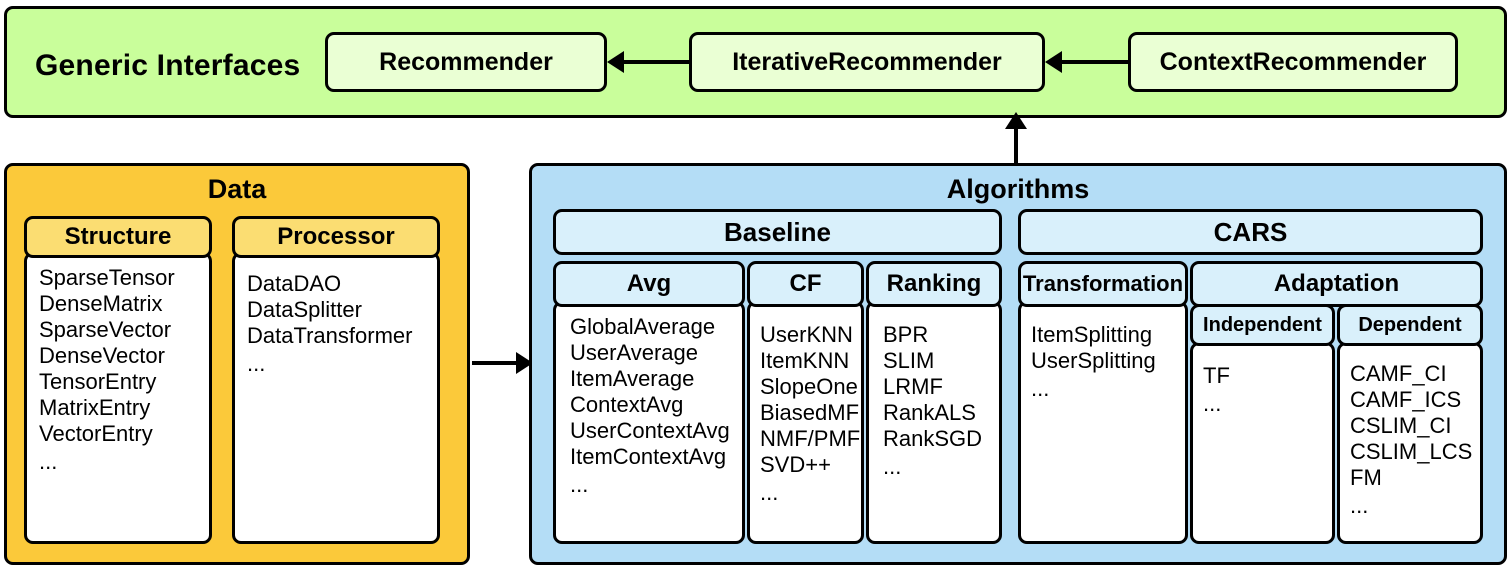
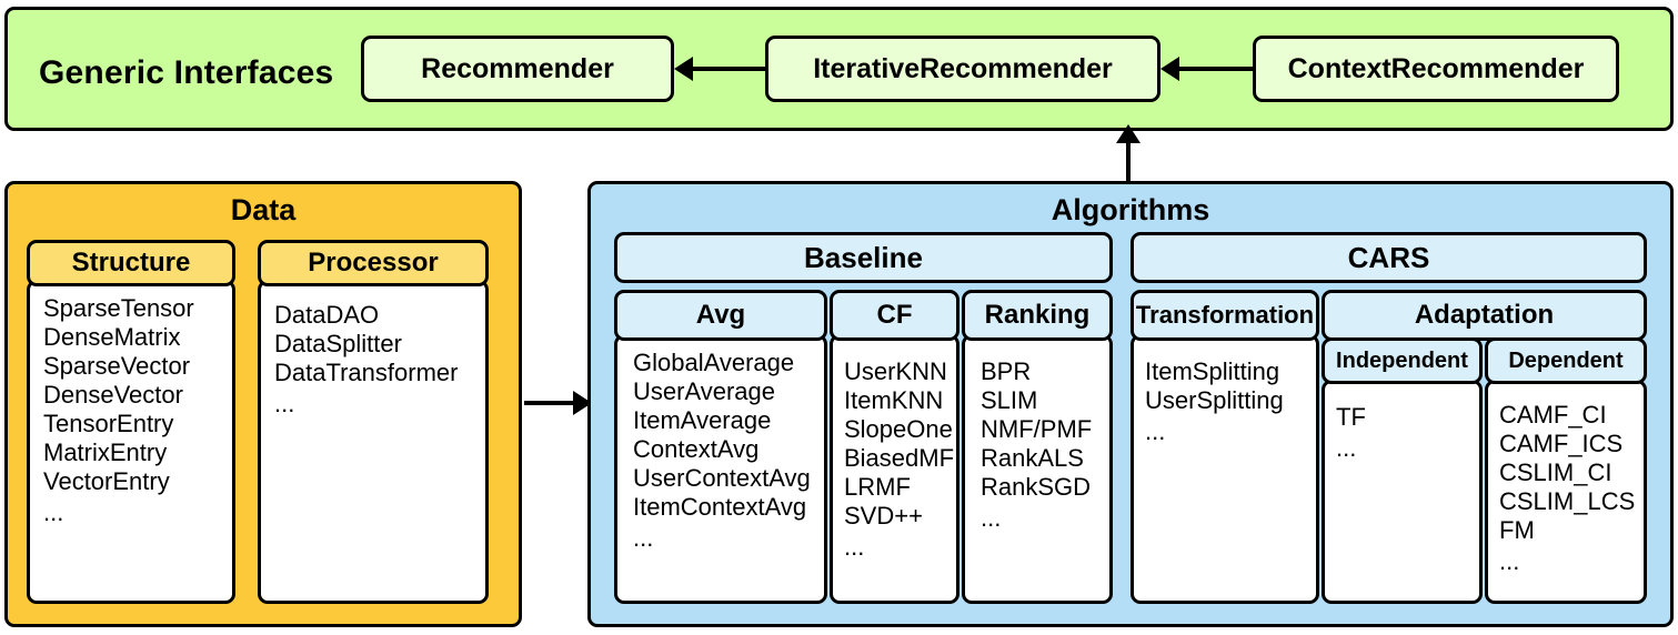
  Generic Interfaces
  Recommender
  IterativeRecommender
  ContextRecommender
  Data
  Structure
  SparseTensor
  DenseMatrix
  SparseVector
  DenseVector
  TensorEntry
  MatrixEntry
  VectorEntry
  ...
  Processor
  DataDAO
  DataSplitter
  DataTransformer
  ...
  Algorithms
  Baseline
  Avg
  GlobalAverage
  UserAverage
  ItemAverage
  ContextAvg
  UserContextAvg
  ItemContextAvg
  ...
  CF
  UserKNN
  ItemKNN
  SlopeOne
  BiasedMF
- NMF/PMF
+ LRMF
  SVD++
  ...
  Ranking
  BPR
  SLIM
- LRMF
+ NMF/PMF
  RankALS
  RankSGD
  ...
  CARS
  Transformation
  ItemSplitting
  UserSplitting
  ...
  Adaptation
  Independent
  TF
  ...
  Dependent
  CAMF_CI
  CAMF_ICS
  CSLIM_CI
  CSLIM_LCS
  FM
  ...
